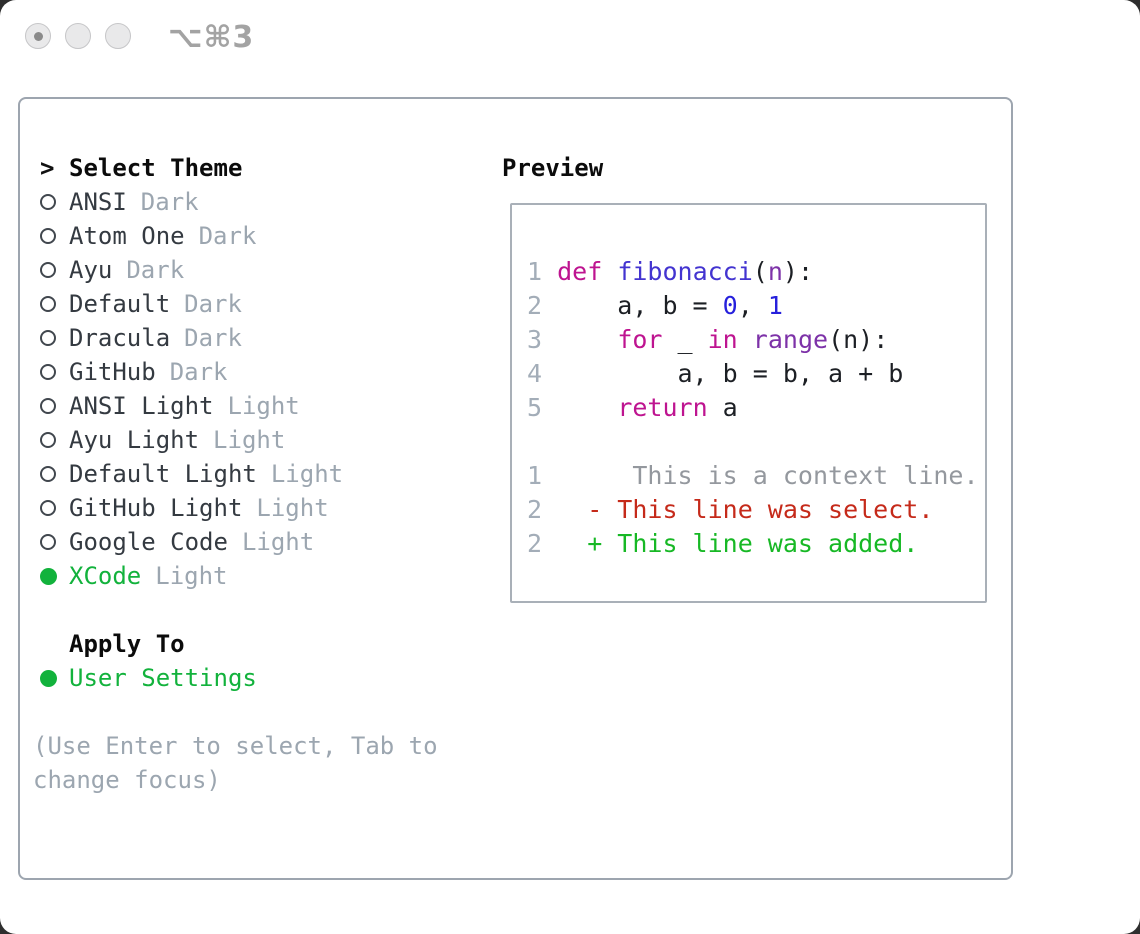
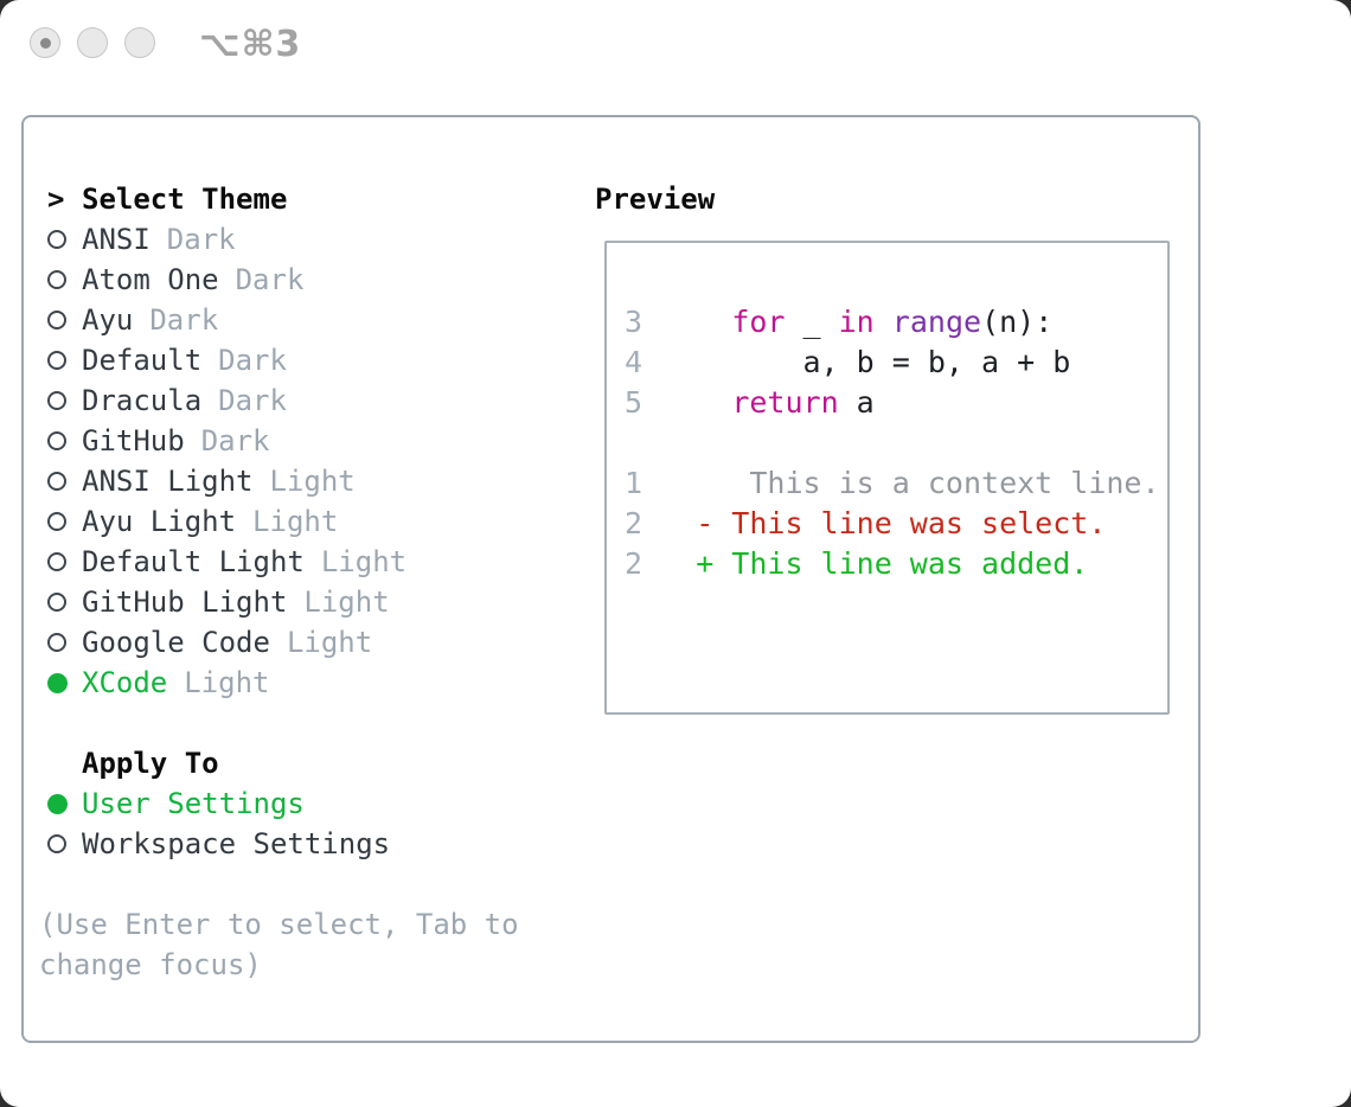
  ⌥⌘3
  >
  Select Theme
  ANSI
  Dark
  Atom One
  Dark
  Ayu
  Dark
  Default
  Dark
  Dracula
  Dark
  GitHub
  Dark
  ANSI Light
  Light
  Ayu Light
  Light
  Default Light
  Light
  GitHub Light
  Light
  Google Code
  Light
  XCode
  Light
  Apply To
  User Settings
+ Workspace Settings
  (Use Enter to select, Tab to
  change focus)
  Preview
- 1 def fibonacci(n):
- 2 a, b = 0, 1
  3 for _ in range(n):
  4 a, b = b, a + b
  5 return a
  1 This is a context line.
  2 - This line was select.
  2 + This line was added.
